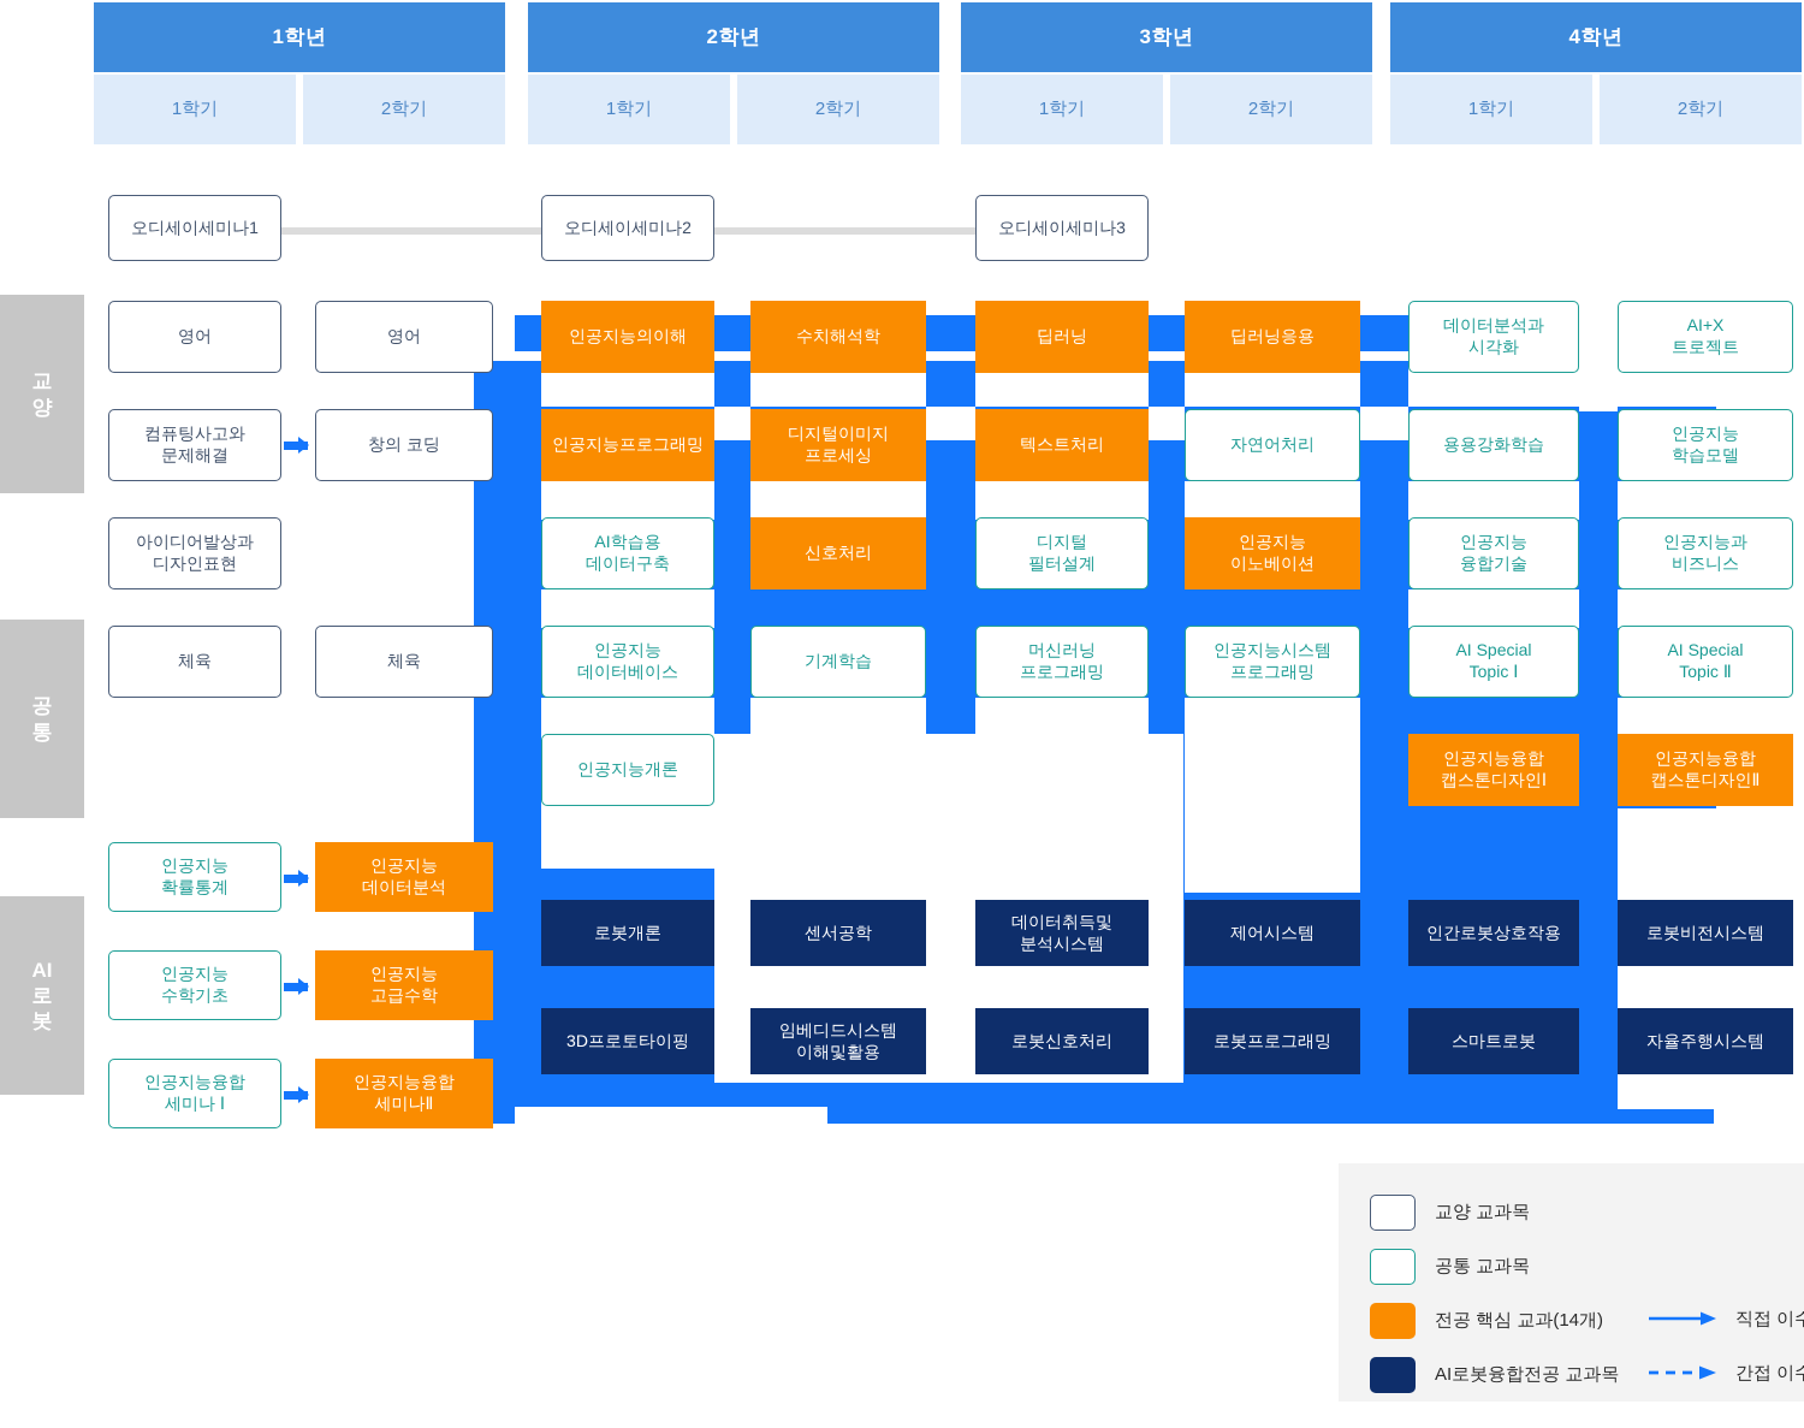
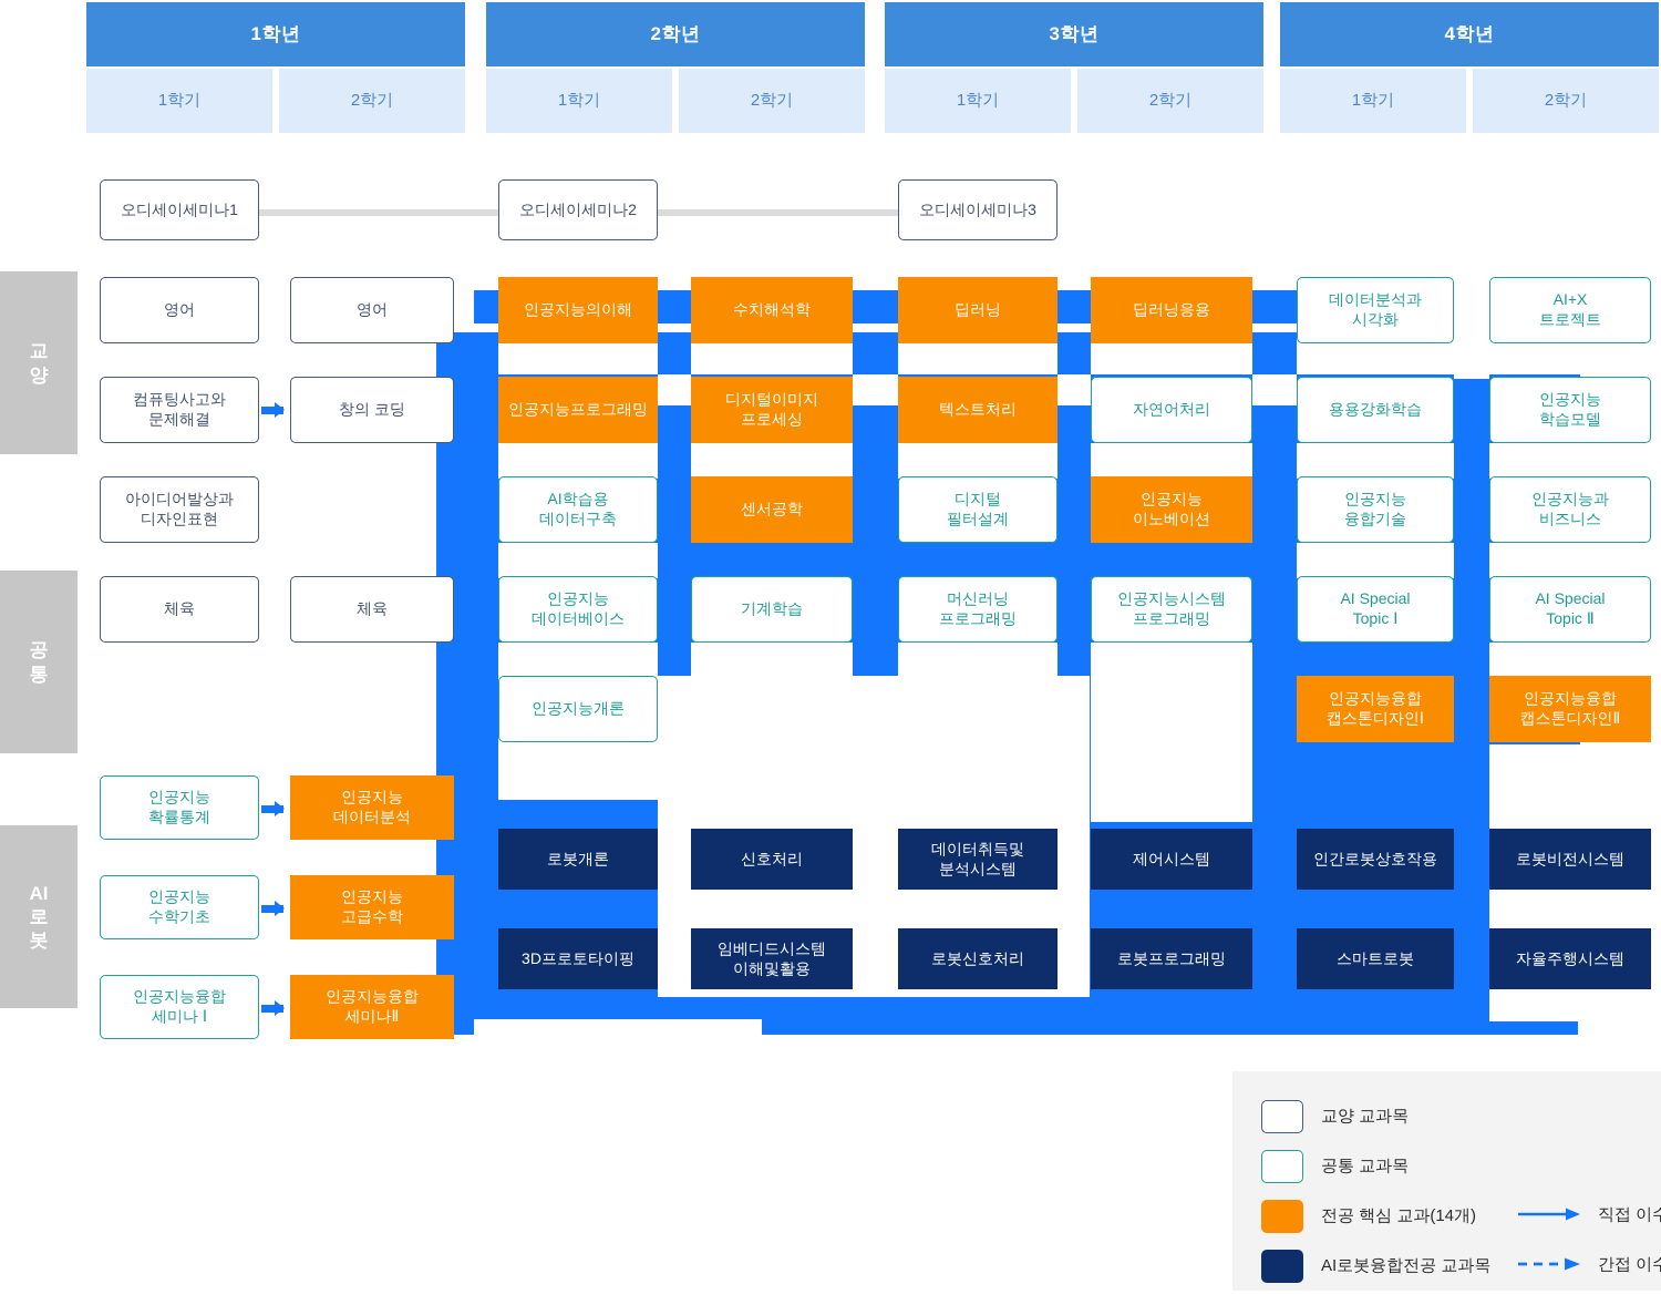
  1학년
  1학기
  2학기
  2학년
  1학기
  2학기
  3학년
  1학기
  2학기
  4학년
  1학기
  2학기
  교
  양
  공
  통
  AI
  로
  봇
  오디세이세미나1
  오디세이세미나2
  오디세이세미나3
  영어
  컴퓨팅사고와
  문제해결
  아이디어발상과
  디자인표현
  체육
  인공지능
  확률통계
  인공지능
  수학기초
  인공지능융합
  세미나 Ⅰ
  영어
  창의 코딩
  체육
  인공지능
  데이터분석
  인공지능
  고급수학
  인공지능융합
  세미나Ⅱ
  인공지능의이해
  인공지능프로그래밍
  AI학습용
  데이터구축
  인공지능
  데이터베이스
  인공지능개론
  로봇개론
  3D프로토타이핑
  수치해석학
  디지털이미지
  프로세싱
- 신호처리
+ 센서공학
  기계학습
- 센서공학
+ 신호처리
  임베디드시스템
  이해및활용
  딥러닝
  텍스트처리
  디지털
  필터설계
  머신러닝
  프로그래밍
  데이터취득및
  분석시스템
  로봇신호처리
  딥러닝응용
  자연어처리
  인공지능
  이노베이션
  인공지능시스템
  프로그래밍
  제어시스템
  로봇프로그래밍
  데이터분석과
  시각화
  용용강화학습
  인공지능
  융합기술
  AI Special
  Topic Ⅰ
  인공지능융합
  캡스톤디자인Ⅰ
  인간로봇상호작용
  스마트로봇
  AI+X
  트로젝트
  인공지능
  학습모델
  인공지능과
  비즈니스
  AI Special
  Topic Ⅱ
  인공지능융합
  캡스톤디자인Ⅱ
  로봇비전시스템
  자율주행시스템
  교양 교과목
  공통 교과목
  전공 핵심 교과(14개)
  AI로봇융합전공 교과목
  직접 이
  간접 이
